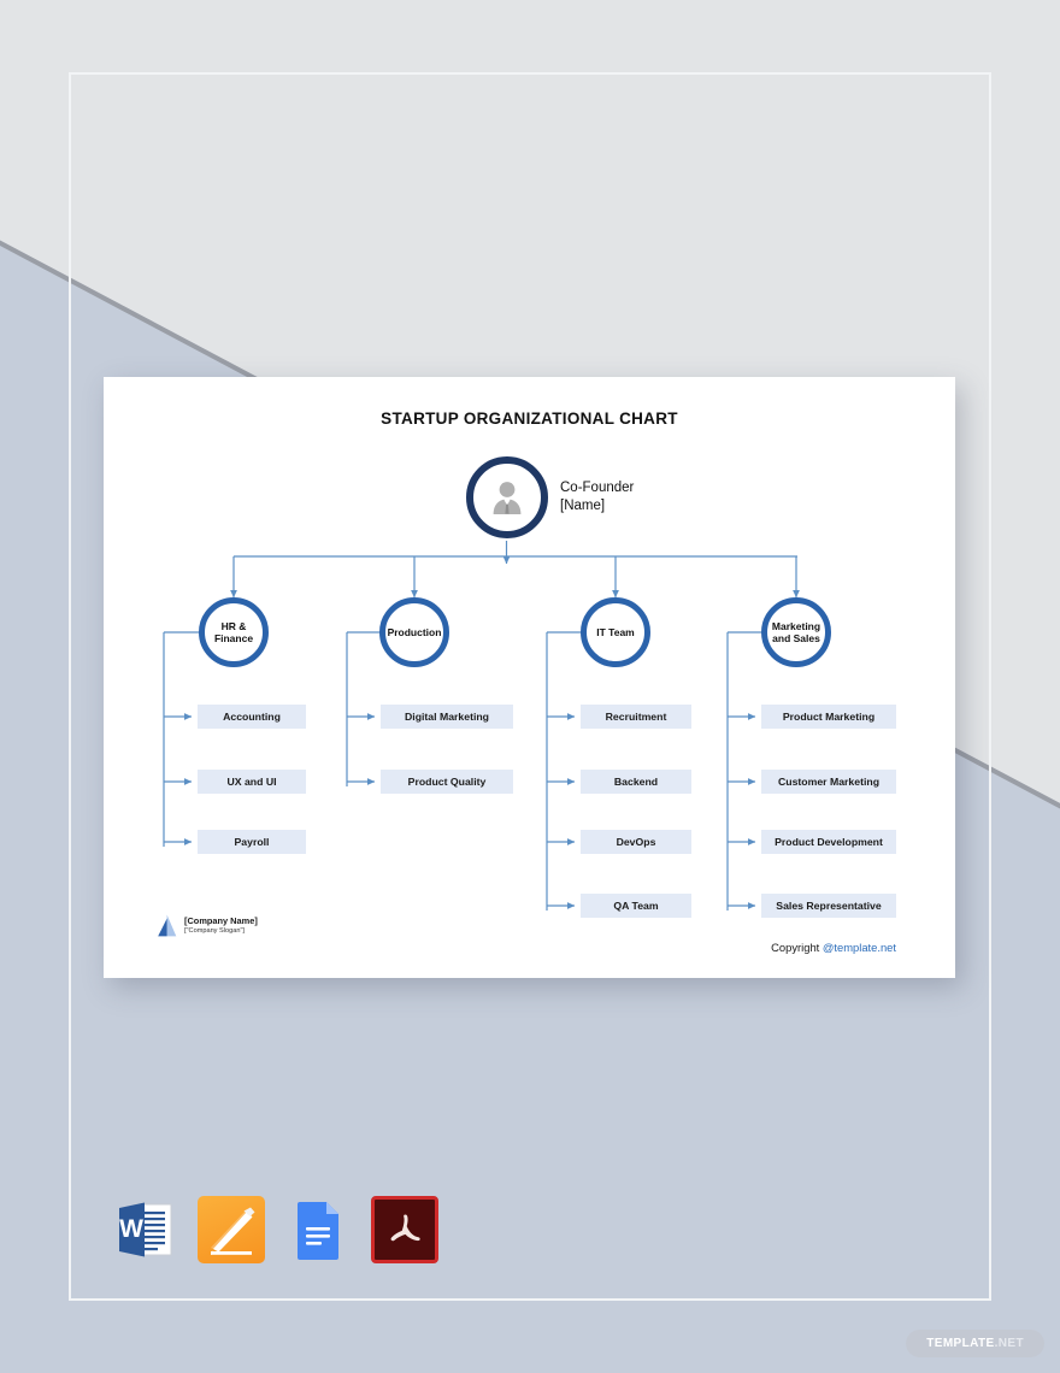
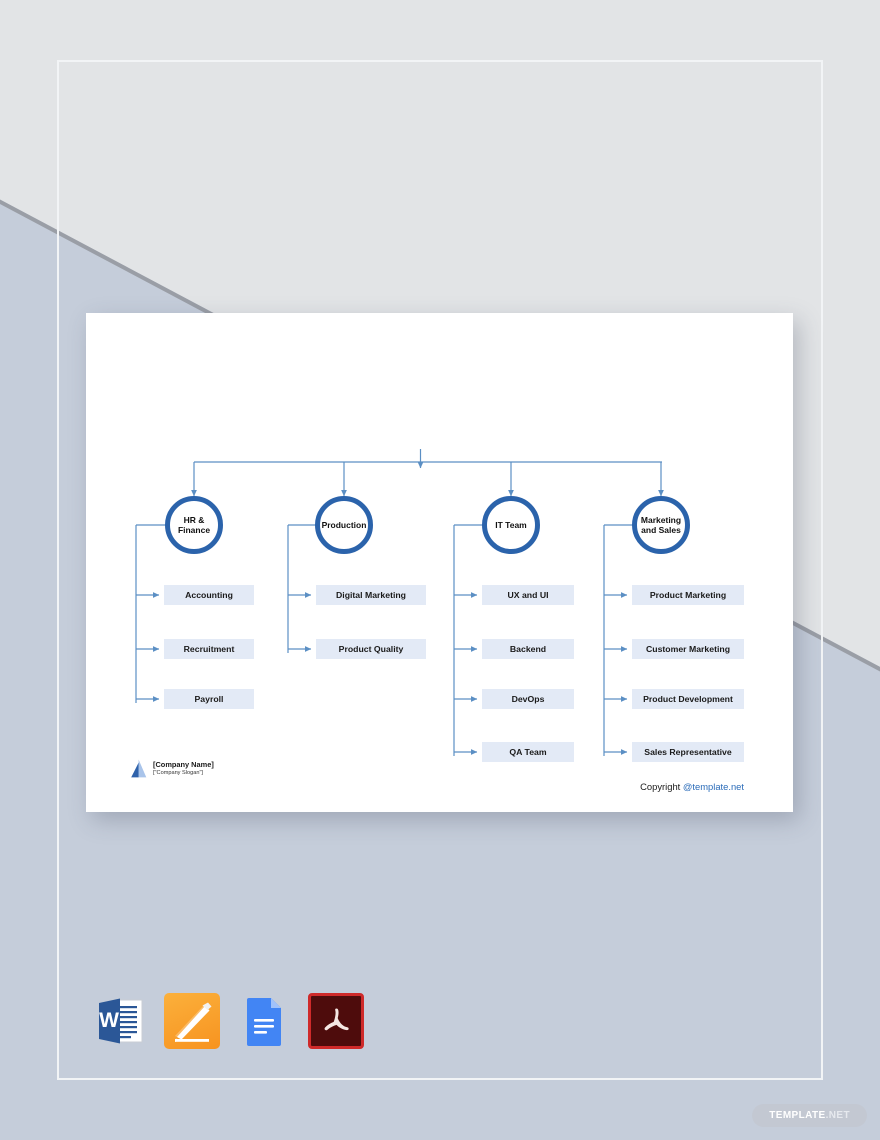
- STARTUP ORGANIZATIONAL CHART
- Co-Founder
- [Name]
  HR &
  Finance
  Production
  IT Team
  Marketing
  and Sales
  Accounting
- UX and UI
+ Recruitment
  Payroll
  Digital Marketing
  Product Quality
- Recruitment
+ UX and UI
  Backend
  DevOps
  QA Team
  Product Marketing
  Customer Marketing
  Product Development
  Sales Representative
  [Company Name]
  Copyright @template.net
  W
  TEMPLATE.NET
